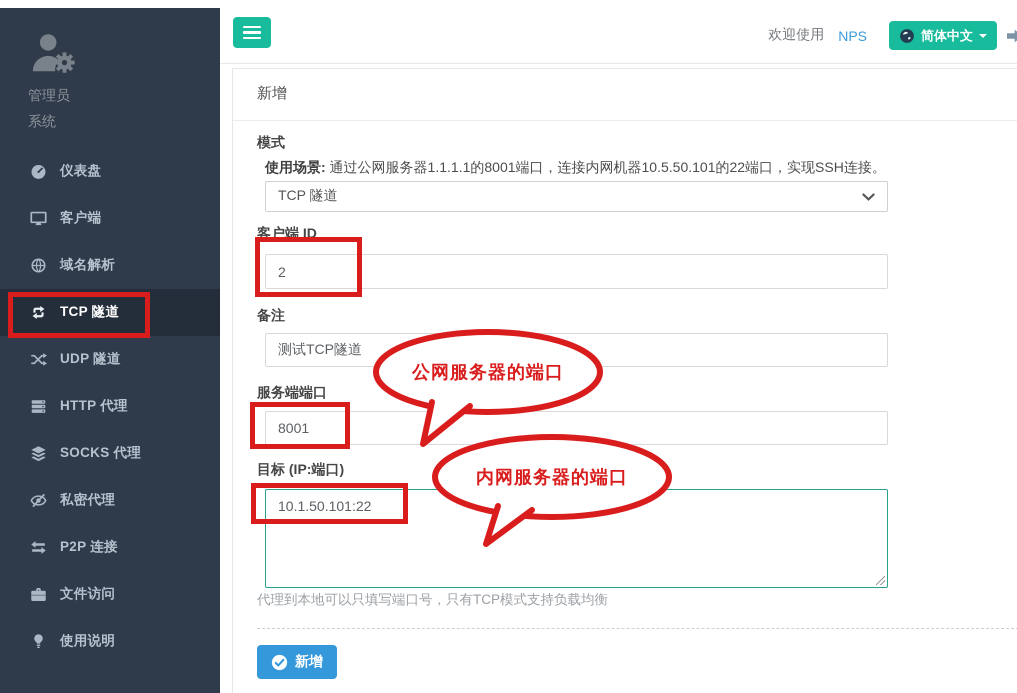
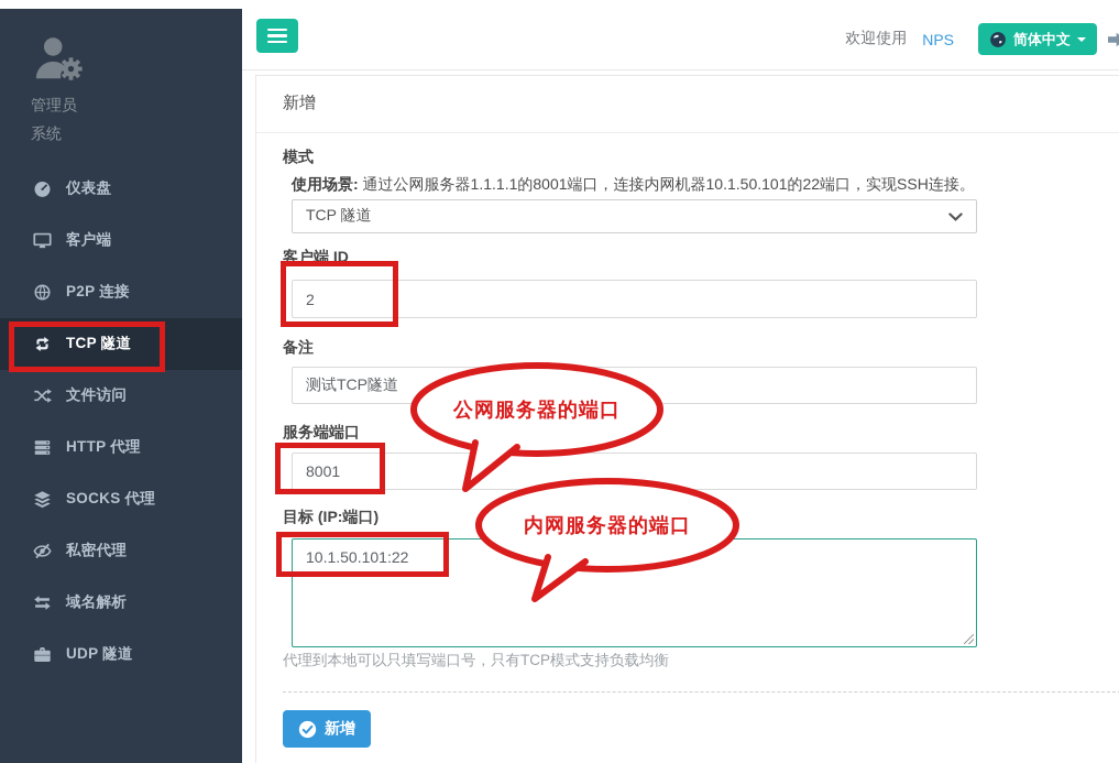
  管理员
  系统
  仪表盘
  客户端
- 域名解析
+ P2P 连接
  TCP 隧道
- UDP 隧道
+ 文件访问
  HTTP 代理
  SOCKS 代理
  私密代理
- P2P 连接
+ 域名解析
- 文件访问
+ UDP 隧道
- 使用说明
  欢迎使用
  NPS
  简体中文
  新增
  模式
- 使用场景: 通过公网服务器1.1.1.1的8001端口，连接内网机器10.5.50.101的22端口，实现SSH连接。
+ 使用场景: 通过公网服务器1.1.1.1的8001端口，连接内网机器10.1.50.101的22端口，实现SSH连接。
  TCP 隧道
  客户端 ID
  2
  备注
  测试TCP隧道
  服务端端口
  8001
  目标 (IP:端口)
  10.1.50.101:22
  代理到本地可以只填写端口号，只有TCP模式支持负载均衡
  新增
  公网服务器的端口
  内网服务器的端口
